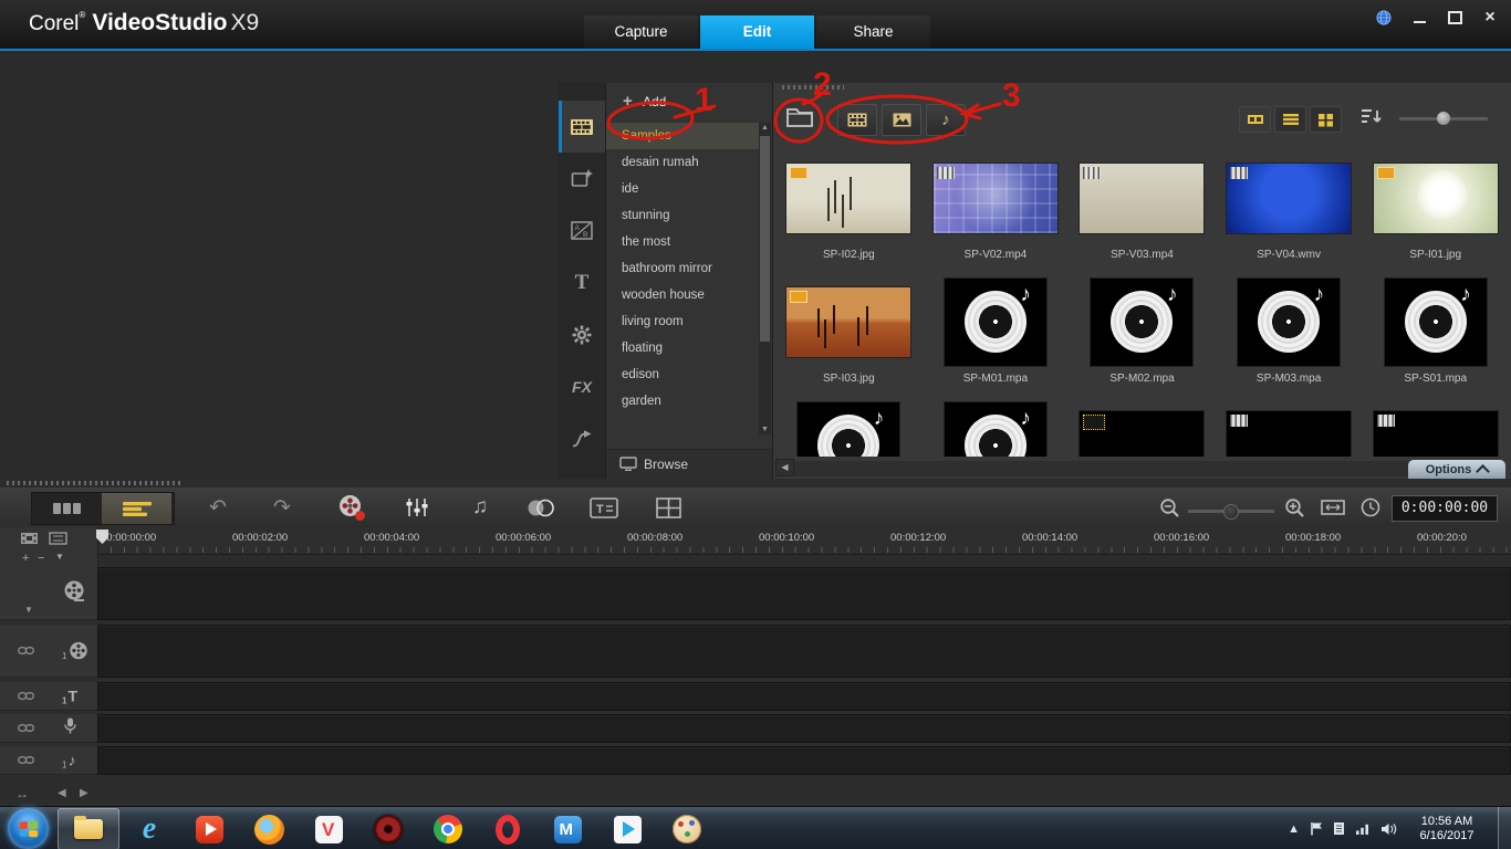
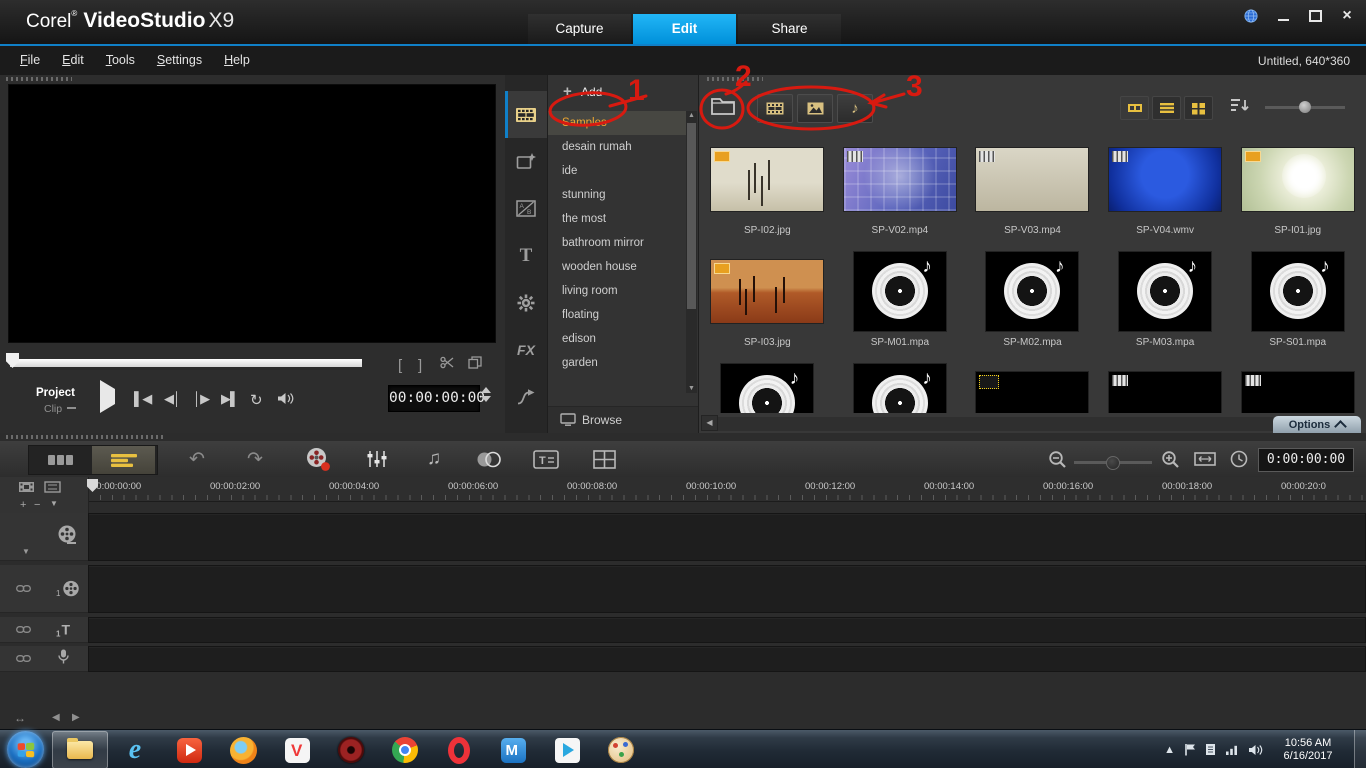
  Corel®VideoStudio X9
  Capture
  Edit
  Share
  ×
+ File Edit Tools Settings Help
+ Untitled, 640*360
+ [
+ ]
+ Project
+ Clip
+ ▌◀
+ ◀│
+ │▶
+ ▶▌
+ ↻
+ 00:00:00:00
  T
  FX
  +
  desain rumah
  ide
  stunning
  the most
  bathroom mirror
  wooden house
  living room
  floating
  edison
  garden
  Browse
  ♪
  SP-I02.jpg
  SP-V02.mp4
  SP-V03.mp4
  SP-V04.wmv
  SP-I01.jpg
  SP-I03.jpg
  ♪
  SP-M01.mpa
  ♪
  SP-M02.mpa
  ♪
  SP-M03.mpa
  ♪
  SP-S01.mpa
  ♪
  ♪
  ◀
  Options
  ↶
  ↷
  ♫
  T
  0:00:00:00
  0:00:00:00
  00:00:02:00
  00:00:04:00
  00:00:06:00
  00:00:08:00
  00:00:10:00
  00:00:12:00
  00:00:14:00
  00:00:16:00
  00:00:18:00
  00:00:20:0
  +
  −
  ▼
  ▼
  1
  1T
- 1♪
  ↔
  ◀
  ▶
  e
  ▲
  10:56 AM
  6/16/2017
  1
  2
  3
